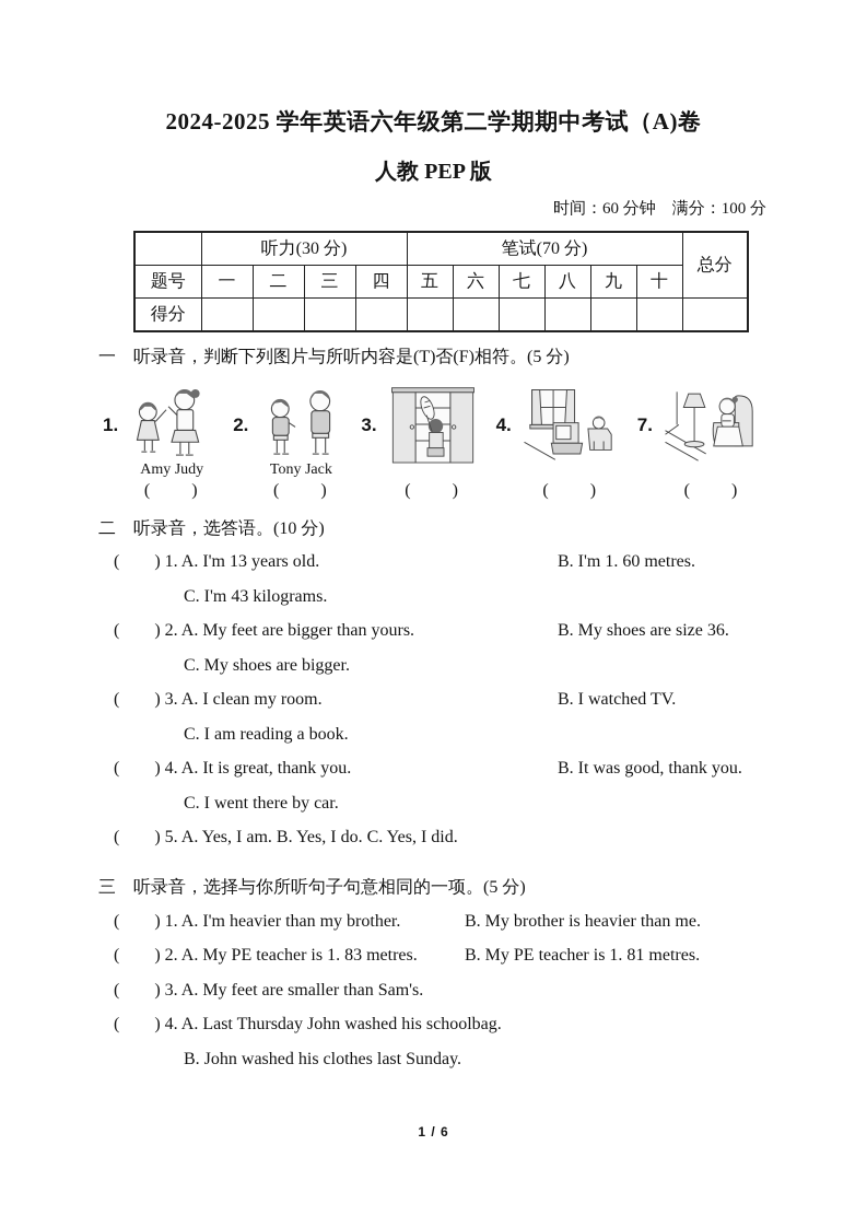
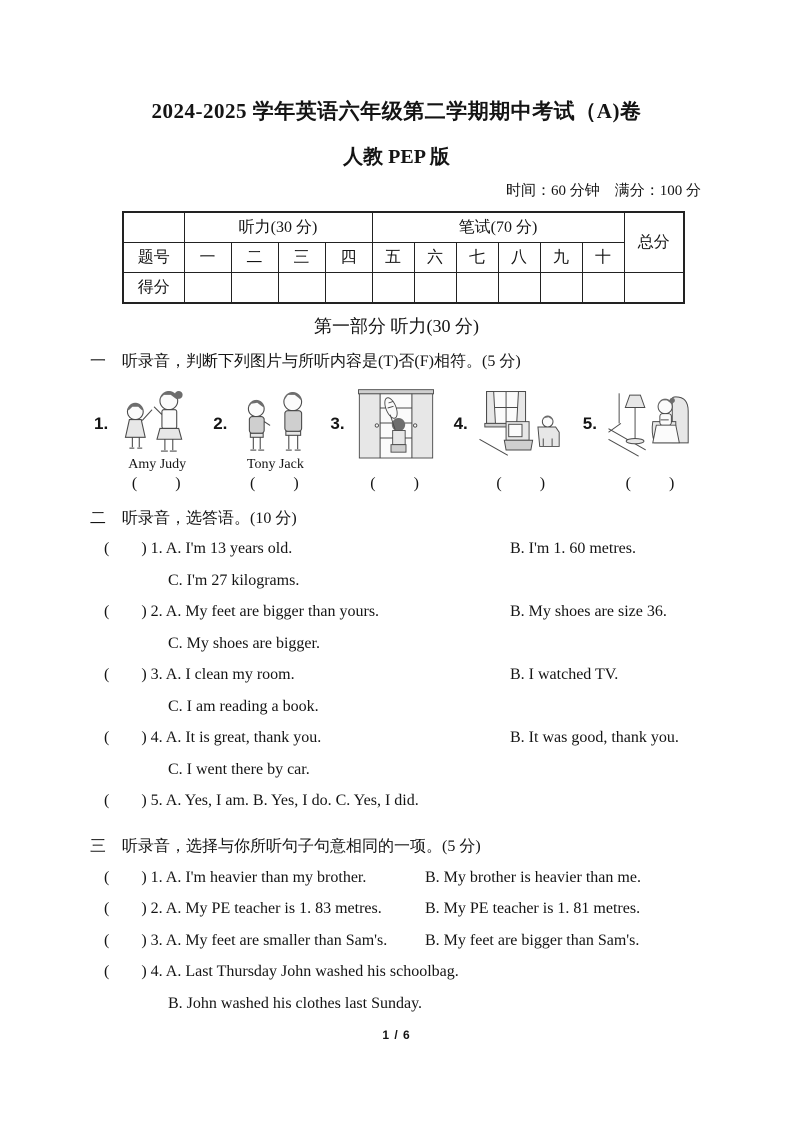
  2024-2025 学年英语六年级第二学期期中考试（A)卷
  人教 PEP 版
  时间：60 分钟 满分：100 分
  	听力(30 分)	笔试(70 分)	总分
  题号	一	二	三	四	五	六	七	八	九	十
  得分
+ 第一部分 听力(30 分)
  一 听录音，判断下列图片与所听内容是(T)否(F)相符。(5 分)
  1.
  Amy Judy
  ( )
  2.
  Tony Jack
  ( )
  3.
  ( )
  4.
  ( )
- 7.
+ 5.
  ( )
  二 听录音，选答语。(10 分)
  ( ) 1. A. I'm 13 years old.
  B. I'm 1. 60 metres.
- C. I'm 43 kilograms.
+ C. I'm 27 kilograms.
  ( ) 2. A. My feet are bigger than yours.
  B. My shoes are size 36.
  C. My shoes are bigger.
  ( ) 3. A. I clean my room.
  B. I watched TV.
  C. I am reading a book.
  ( ) 4. A. It is great, thank you.
  B. It was good, thank you.
  C. I went there by car.
  ( ) 5. A. Yes, I am. B. Yes, I do. C. Yes, I did.
  三 听录音，选择与你所听句子句意相同的一项。(5 分)
  ( ) 1. A. I'm heavier than my brother.
  B. My brother is heavier than me.
  ( ) 2. A. My PE teacher is 1. 83 metres.
  B. My PE teacher is 1. 81 metres.
  ( ) 3. A. My feet are smaller than Sam's.
+ B. My feet are bigger than Sam's.
  ( ) 4. A. Last Thursday John washed his schoolbag.
  B. John washed his clothes last Sunday.
  1 / 6
